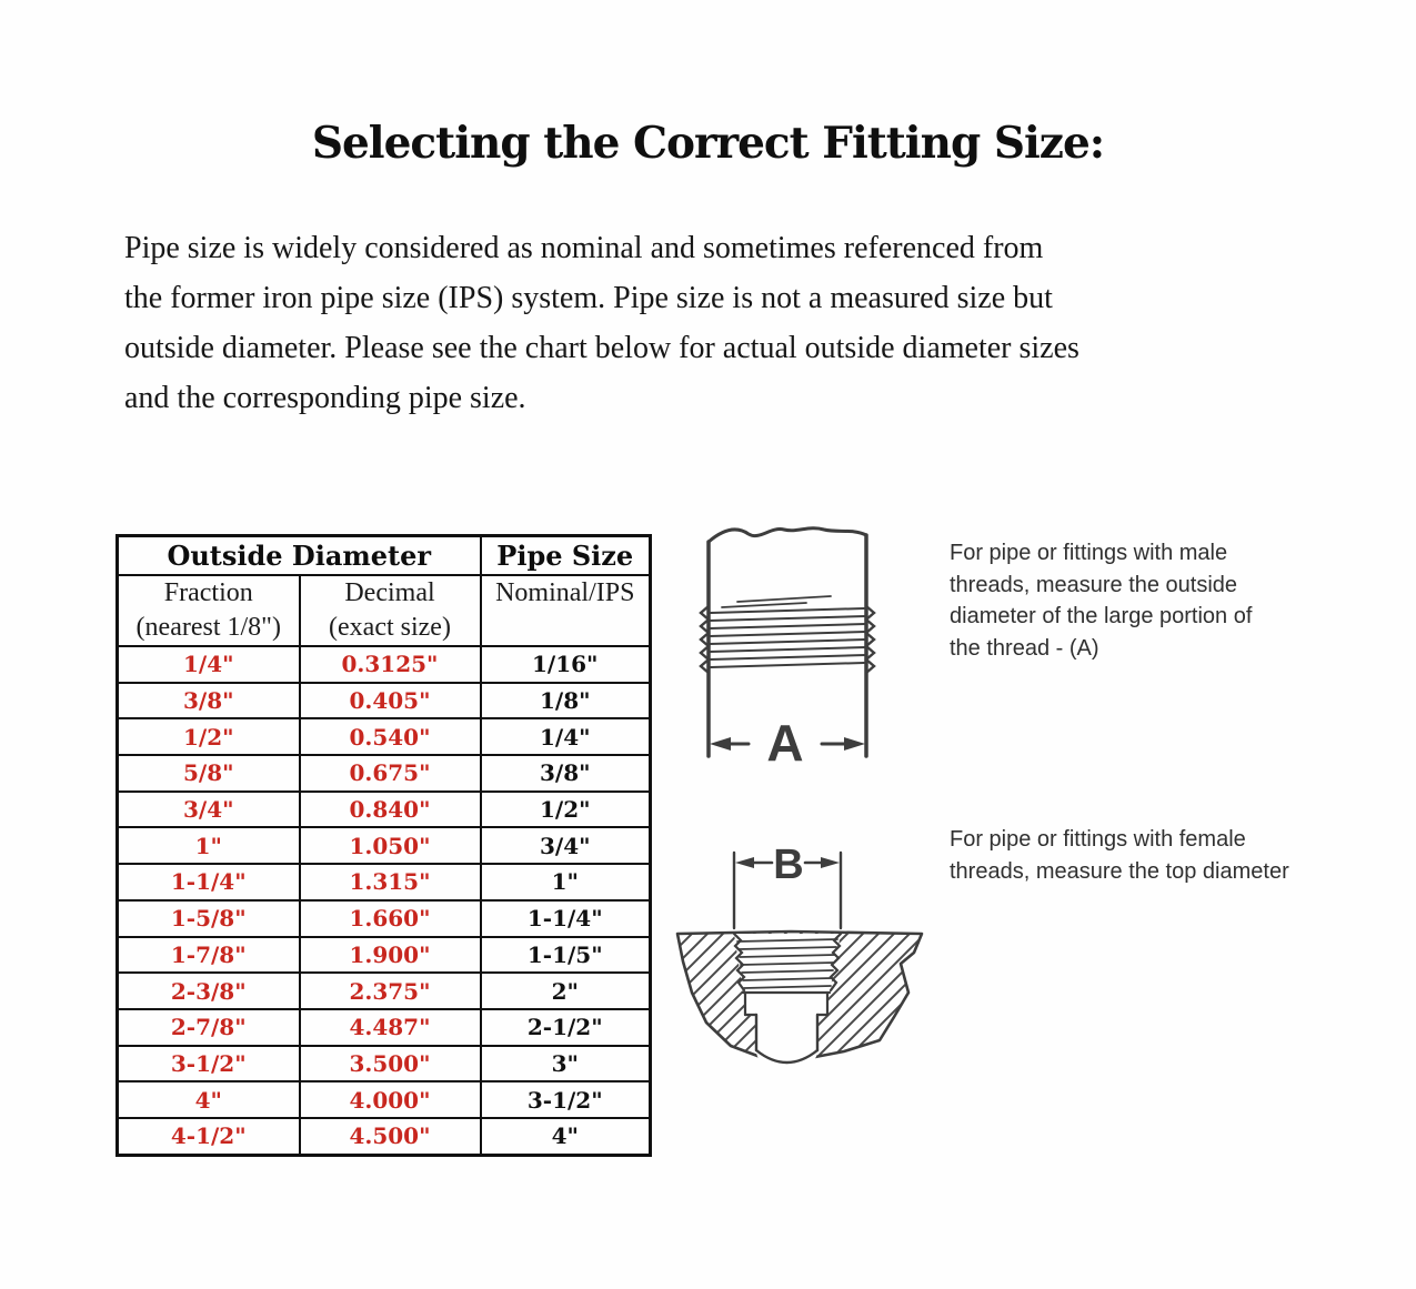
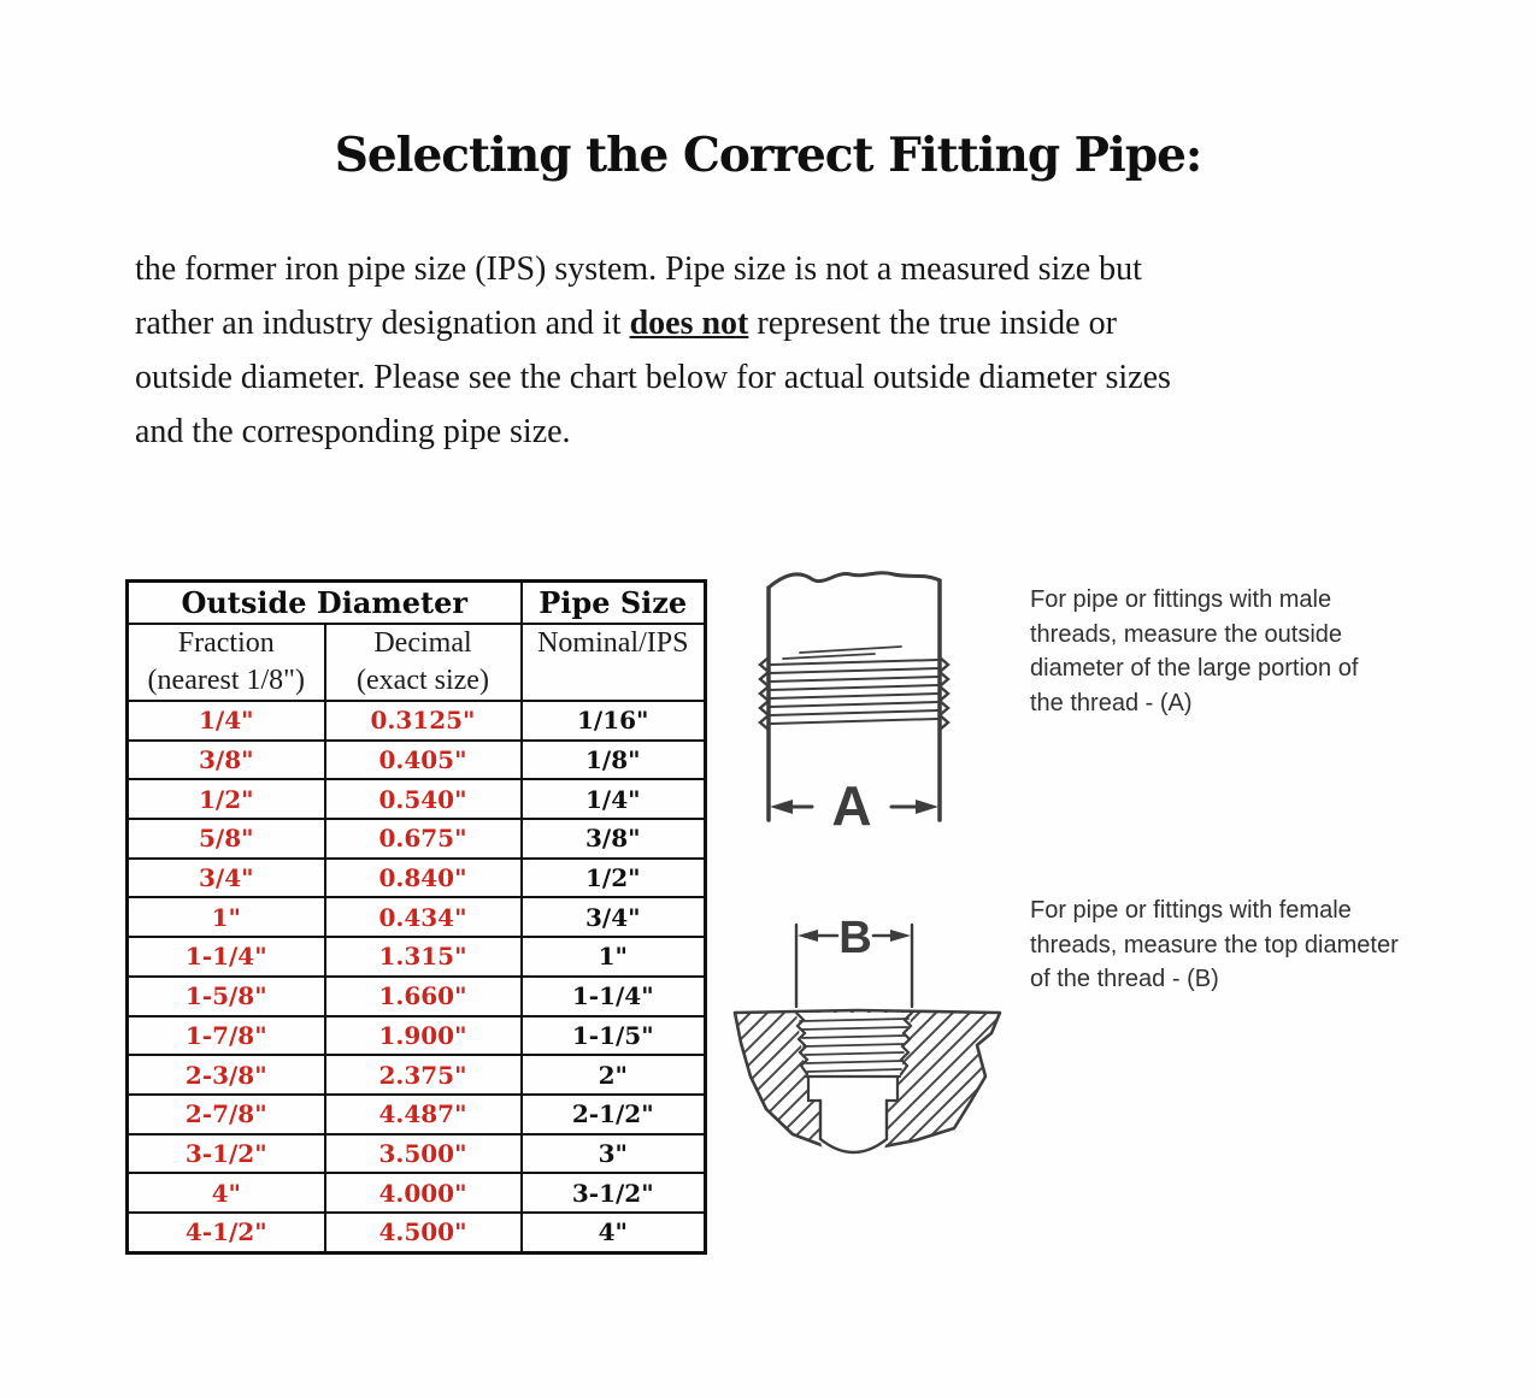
- Selecting the Correct Fitting Size:
+ Selecting the Correct Fitting Pipe:
- Pipe size is widely considered as nominal and sometimes referenced from
  the former iron pipe size (IPS) system. Pipe size is not a measured size but
+ rather an industry designation and it does not represent the true inside or
  outside diameter. Please see the chart below for actual outside diameter sizes
  and the corresponding pipe size.
  Outside Diameter	Pipe Size
  Fraction (nearest 1/8")	Decimal (exact size)	Nominal/IPS
  1/4"	0.3125"	1/16"
  3/8"	0.405"	1/8"
  1/2"	0.540"	1/4"
  5/8"	0.675"	3/8"
  3/4"	0.840"	1/2"
- 1"	1.050"	3/4"
+ 1"	0.434"	3/4"
  1-1/4"	1.315"	1"
  1-5/8"	1.660"	1-1/4"
  1-7/8"	1.900"	1-1/5"
  2-3/8"	2.375"	2"
  2-7/8"	4.487"	2-1/2"
  3-1/2"	3.500"	3"
  4"	4.000"	3-1/2"
  4-1/2"	4.500"	4"
  A
  For pipe or fittings with male
  threads, measure the outside
  diameter of the large portion of
  the thread - (A)
  B
  For pipe or fittings with female
  threads, measure the top diameter
+ of the thread - (B)
